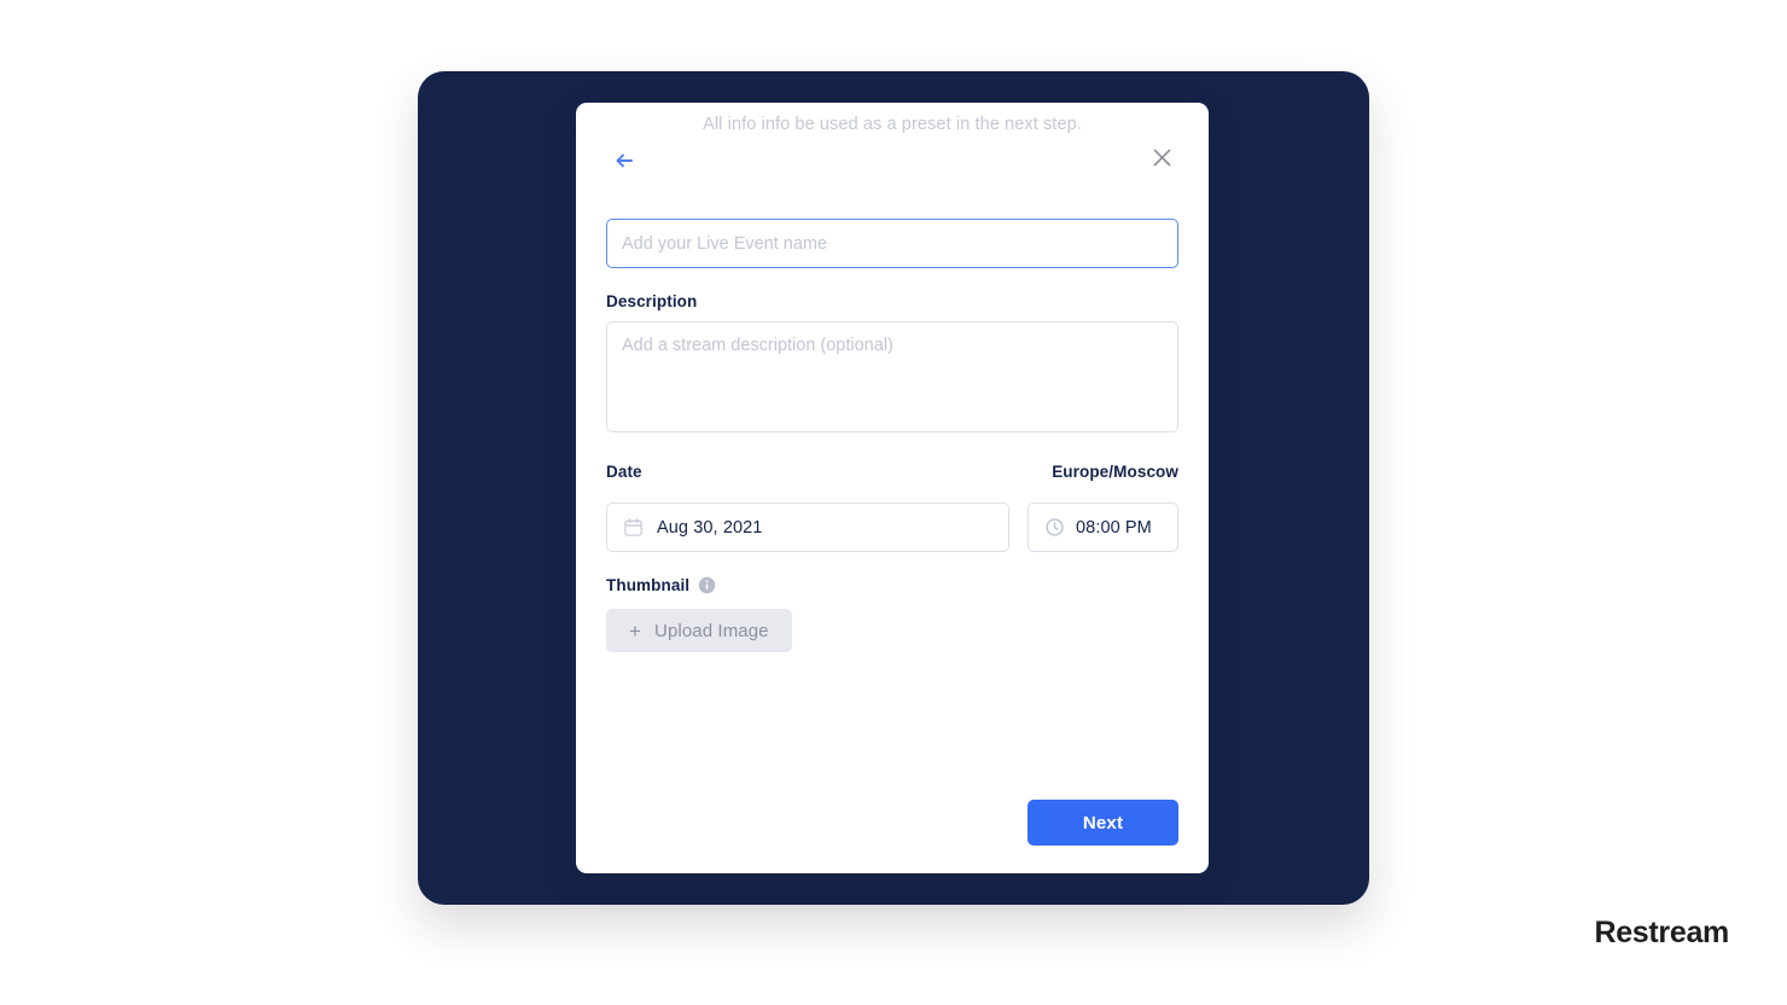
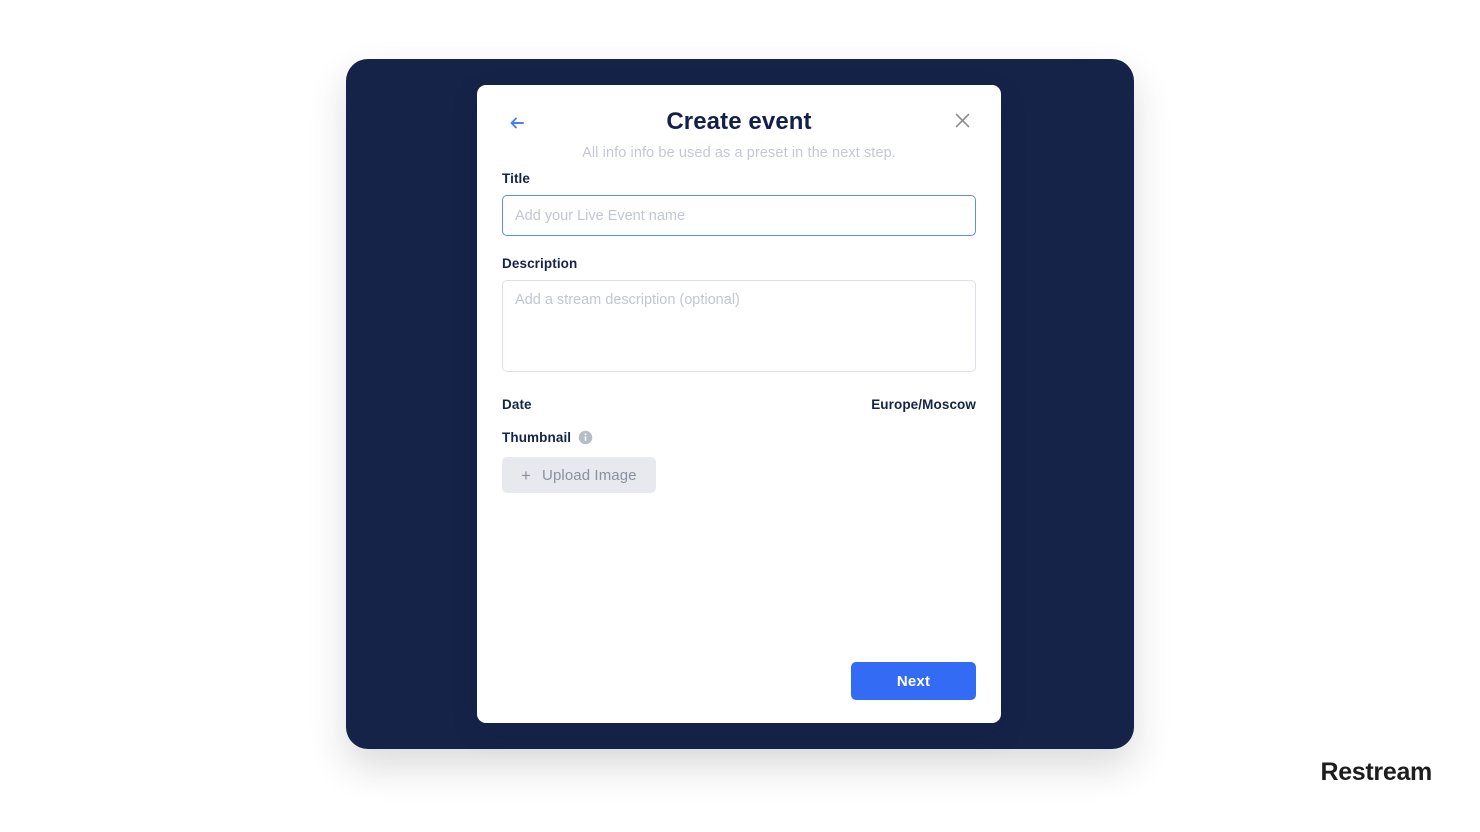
+ Create event
  All info info be used as a preset in the next step.
+ Title
  Add your Live Event name
  Description
  Add a stream description (optional)
  Date
  Europe/Moscow
- Aug 30, 2021
- 08:00 PM
  Thumbnail
  +
  Upload Image
  Next
  Restream
